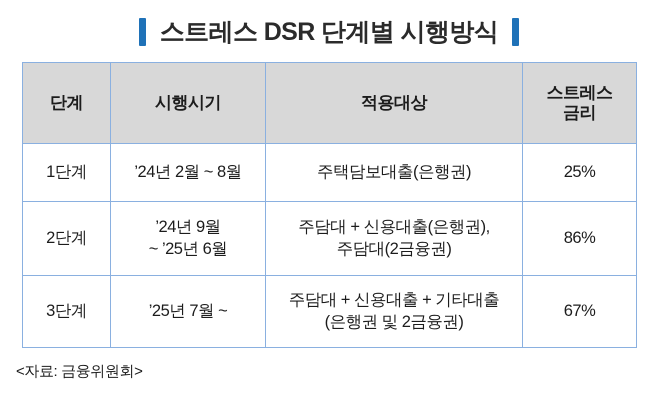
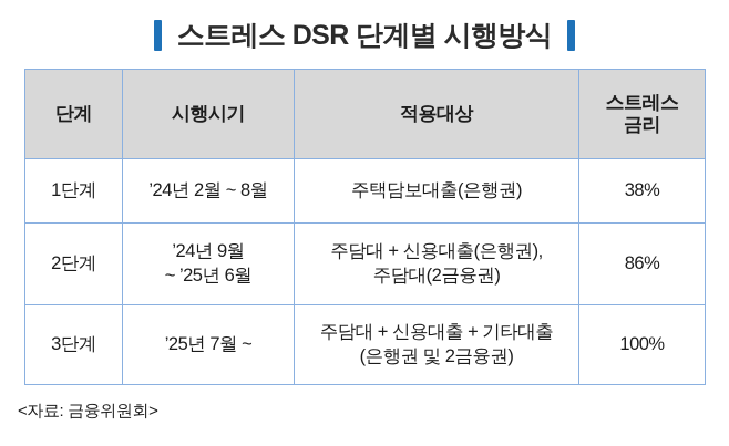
  스트레스 DSR 단계별 시행방식
  단계	시행시기	적용대상	스트레스 금리
- 1단계	’24년 2월 ~ 8월	주택담보대출(은행권)	25%
+ 1단계	’24년 2월 ~ 8월	주택담보대출(은행권)	38%
  2단계	’24년 9월 ~ ’25년 6월	주담대 + 신용대출(은행권), 주담대(2금융권)	86%
- 3단계	’25년 7월 ~	주담대 + 신용대출 + 기타대출 (은행권 및 2금융권)	67%
+ 3단계	’25년 7월 ~	주담대 + 신용대출 + 기타대출 (은행권 및 2금융권)	100%
  <자료: 금융위원회>
